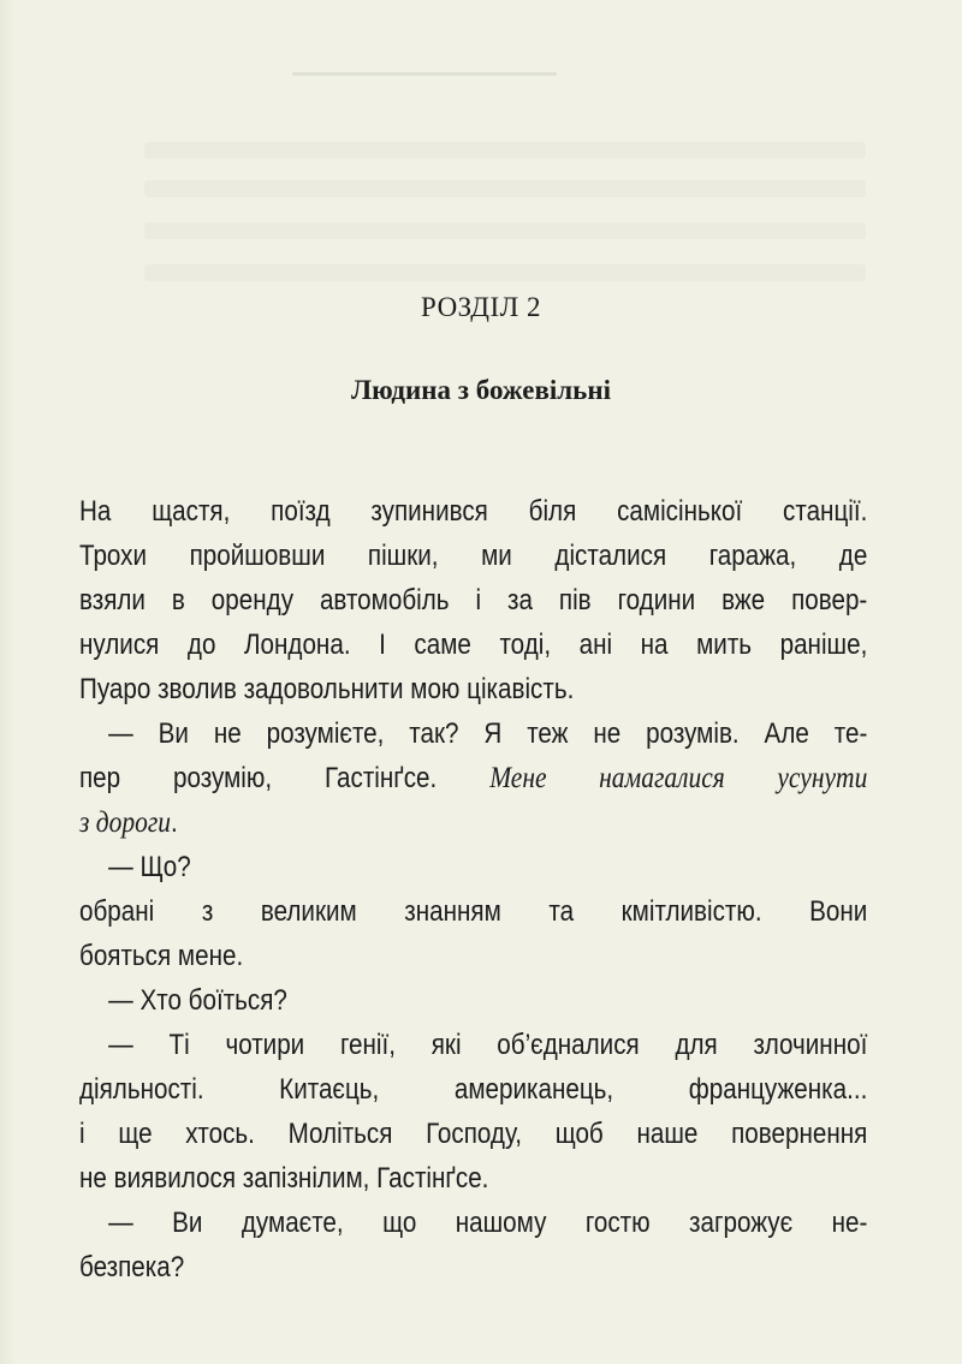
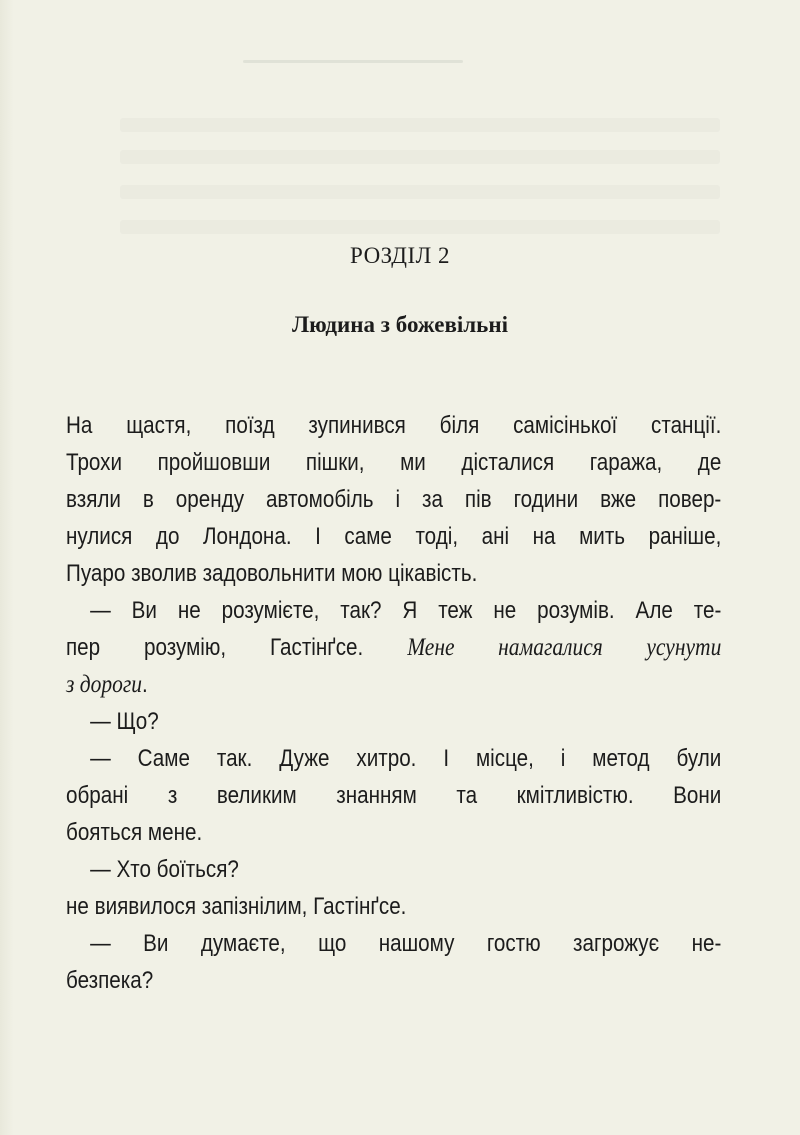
  РОЗДІЛ 2
  Людина з божевільні
  На щастя, поїзд зупинився біля самісінької станції.
  Трохи пройшовши пішки, ми дісталися гаража, де
  взяли в оренду автомобіль і за пів години вже повер-
  нулися до Лондона. І саме тоді, ані на мить раніше,
  Пуаро зволив задовольнити мою цікавість.
  — Ви не розумієте, так? Я теж не розумів. Але те-
  пер розумію, Гастінґсе. Мене намагалися усунути
  з дороги.
  — Що?
+ — Саме так. Дуже хитро. І місце, і метод були
  обрані з великим знанням та кмітливістю. Вони
  бояться мене.
  — Хто боїться?
- — Ті чотири генії, які об’єдналися для злочинної
- діяльності. Китаєць, американець, француженка...
- і ще хтось. Моліться Господу, щоб наше повернення
  не виявилося запізнілим, Гастінґсе.
  — Ви думаєте, що нашому гостю загрожує не-
  безпека?
